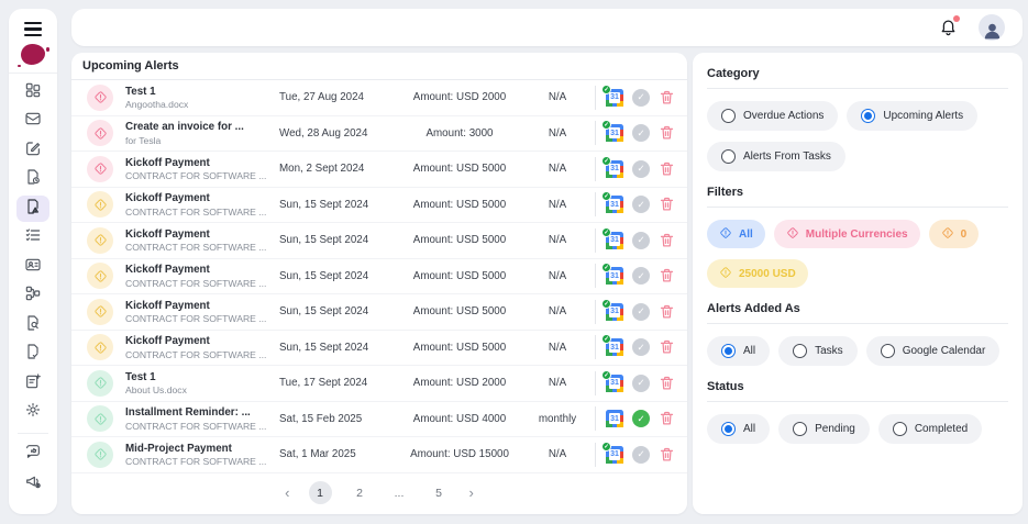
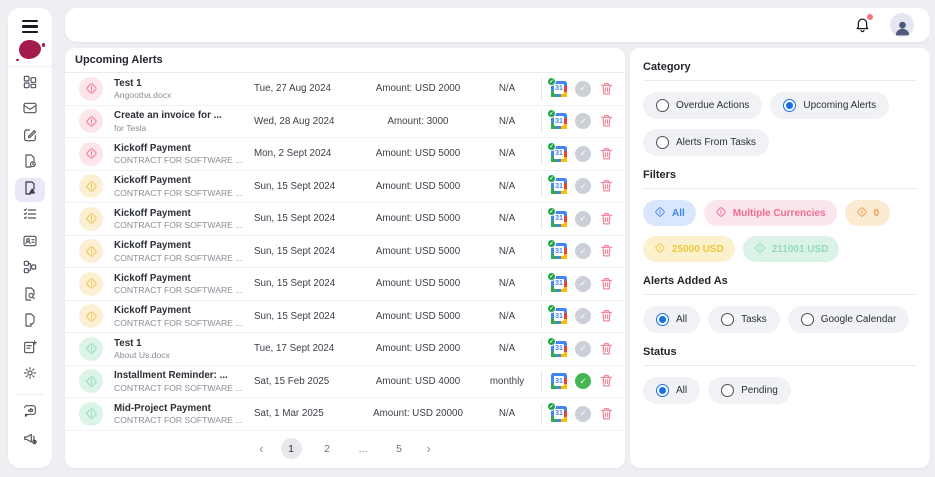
  Upcoming Alerts
  Test 1
  Angootha.docx
  Tue, 27 Aug 2024
  Amount: USD 2000
  N/A
  ✓
  Create an invoice for ...
  for Tesla
  Wed, 28 Aug 2024
  Amount: 3000
  N/A
  ✓
  Kickoff Payment
  CONTRACT FOR SOFTWARE ...
  Mon, 2 Sept 2024
  Amount: USD 5000
  N/A
  ✓
  Kickoff Payment
  CONTRACT FOR SOFTWARE ...
  Sun, 15 Sept 2024
  Amount: USD 5000
  N/A
  ✓
  Kickoff Payment
  CONTRACT FOR SOFTWARE ...
  Sun, 15 Sept 2024
  Amount: USD 5000
  N/A
  ✓
  Kickoff Payment
  CONTRACT FOR SOFTWARE ...
  Sun, 15 Sept 2024
  Amount: USD 5000
  N/A
  ✓
  Kickoff Payment
  CONTRACT FOR SOFTWARE ...
  Sun, 15 Sept 2024
  Amount: USD 5000
  N/A
  ✓
  Kickoff Payment
  CONTRACT FOR SOFTWARE ...
  Sun, 15 Sept 2024
  Amount: USD 5000
  N/A
  ✓
  Test 1
  About Us.docx
  Tue, 17 Sept 2024
  Amount: USD 2000
  N/A
  ✓
  Installment Reminder: ...
  CONTRACT FOR SOFTWARE ...
  Sat, 15 Feb 2025
  Amount: USD 4000
  monthly
  ✓
  Mid-Project Payment
  CONTRACT FOR SOFTWARE ...
  Sat, 1 Mar 2025
- Amount: USD 15000
+ Amount: USD 20000
  N/A
  ✓
  ‹
  1
  2
  ...
  5
  ›
  Category
  Overdue Actions
  Upcoming Alerts
  Alerts From Tasks
  Filters
  All
  Multiple Currencies
  0
  25000 USD
+ 211001 USD
  Alerts Added As
  All
  Tasks
  Google Calendar
  Status
  All
  Pending
- Completed
